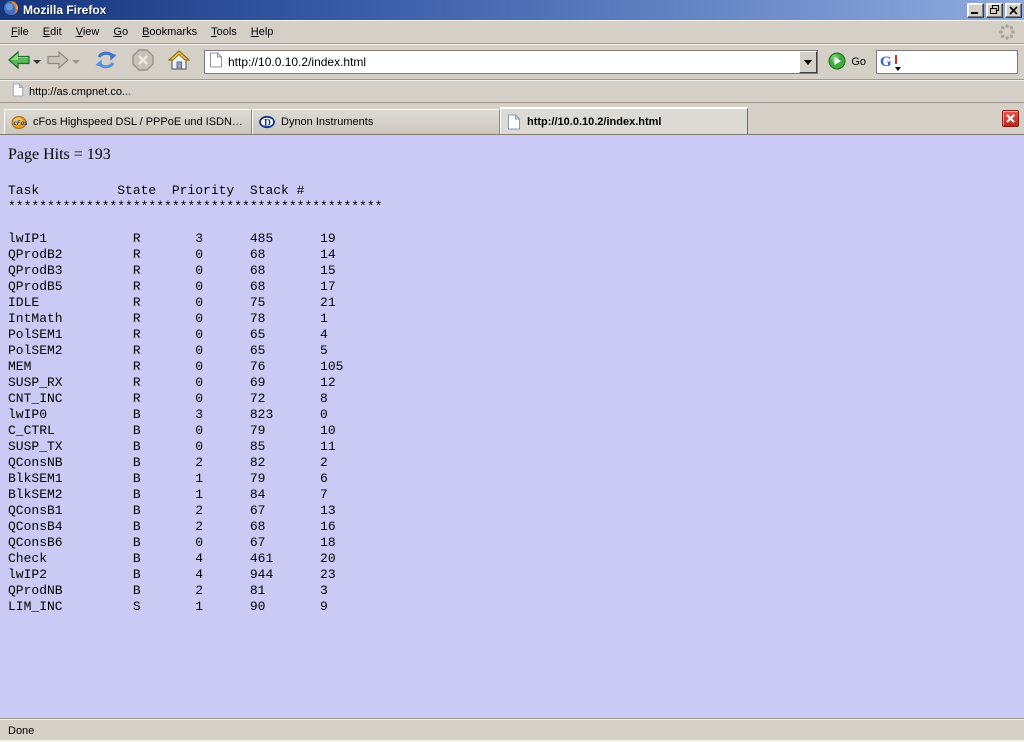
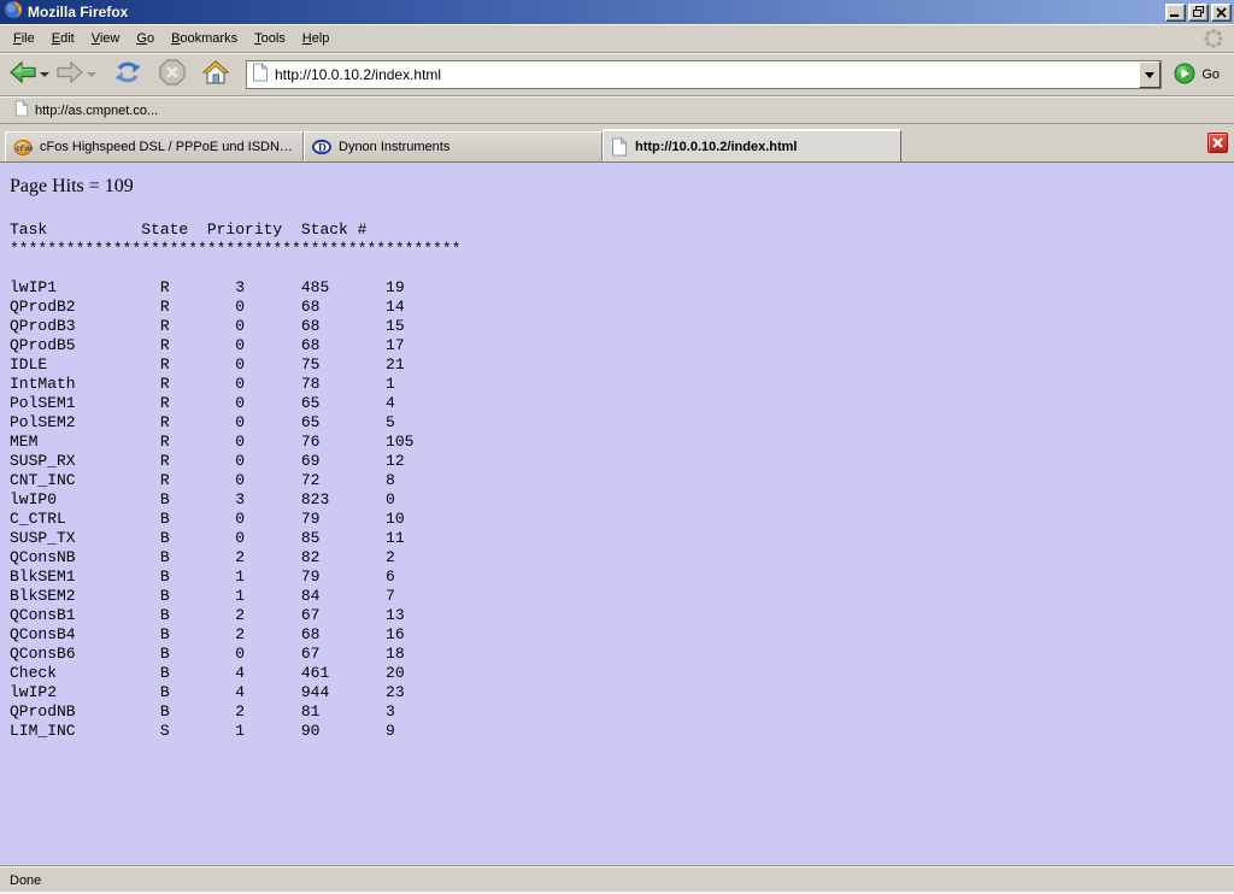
  Mozilla Firefox
  File
  Edit
  View
  Go
  Bookmarks
  Tools
  Help
  http://10.0.10.2/index.html
  Go
- G
  http://as.cmpnet.co...
  cFos Highspeed DSL / PPPoE und ISDN C
  D
  Dynon Instruments
  http://10.0.10.2/index.html
- Page Hits = 193
+ Page Hits = 109
  Task State Priority Stack #
  ************************************************
  lwIP1 R 3 485 19
  QProdB2 R 0 68 14
  QProdB3 R 0 68 15
  QProdB5 R 0 68 17
  IDLE R 0 75 21
  IntMath R 0 78 1
  PolSEM1 R 0 65 4
  PolSEM2 R 0 65 5
  MEM R 0 76 105
  SUSP_RX R 0 69 12
  CNT_INC R 0 72 8
  lwIP0 B 3 823 0
  C_CTRL B 0 79 10
  SUSP_TX B 0 85 11
  QConsNB B 2 82 2
  BlkSEM1 B 1 79 6
  BlkSEM2 B 1 84 7
  QConsB1 B 2 67 13
  QConsB4 B 2 68 16
  QConsB6 B 0 67 18
  Check B 4 461 20
  lwIP2 B 4 944 23
  QProdNB B 2 81 3
  LIM_INC S 1 90 9
  Done
